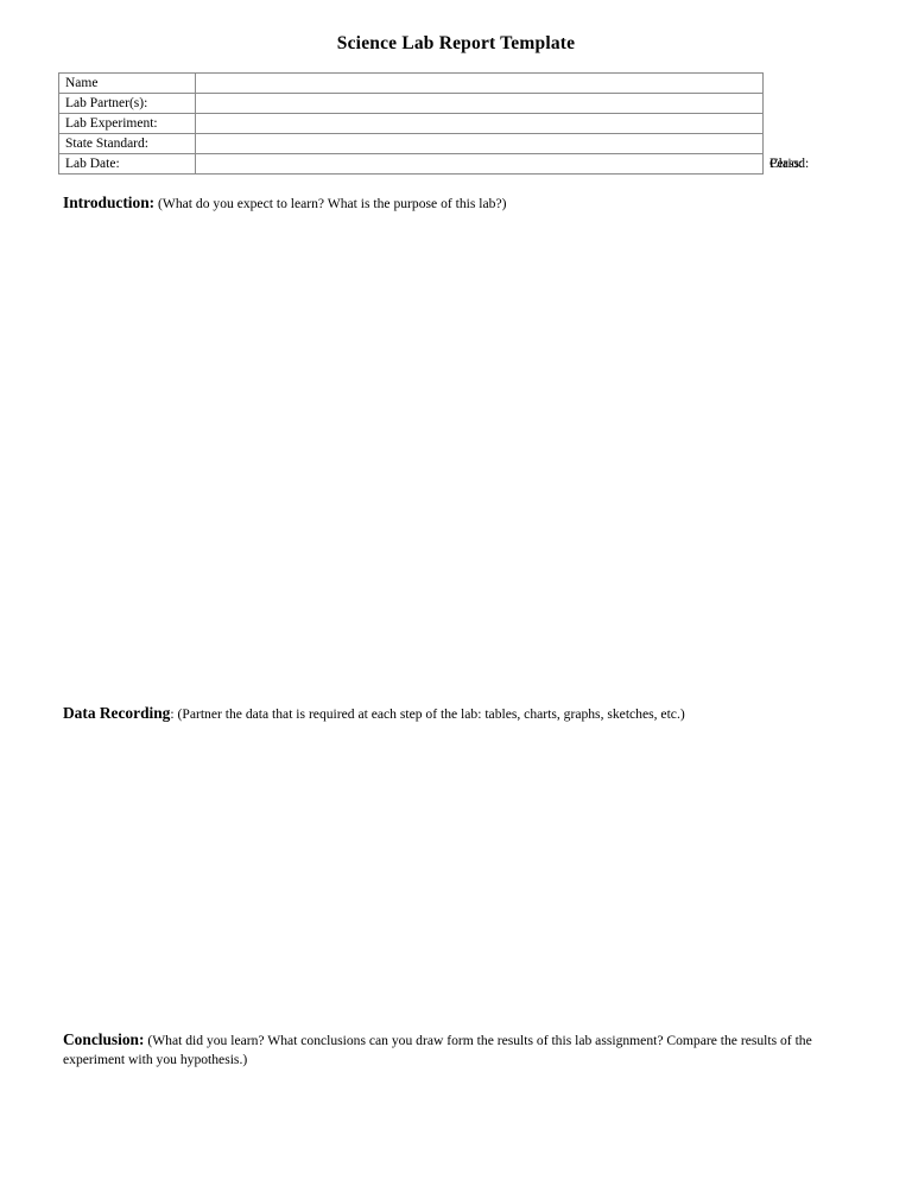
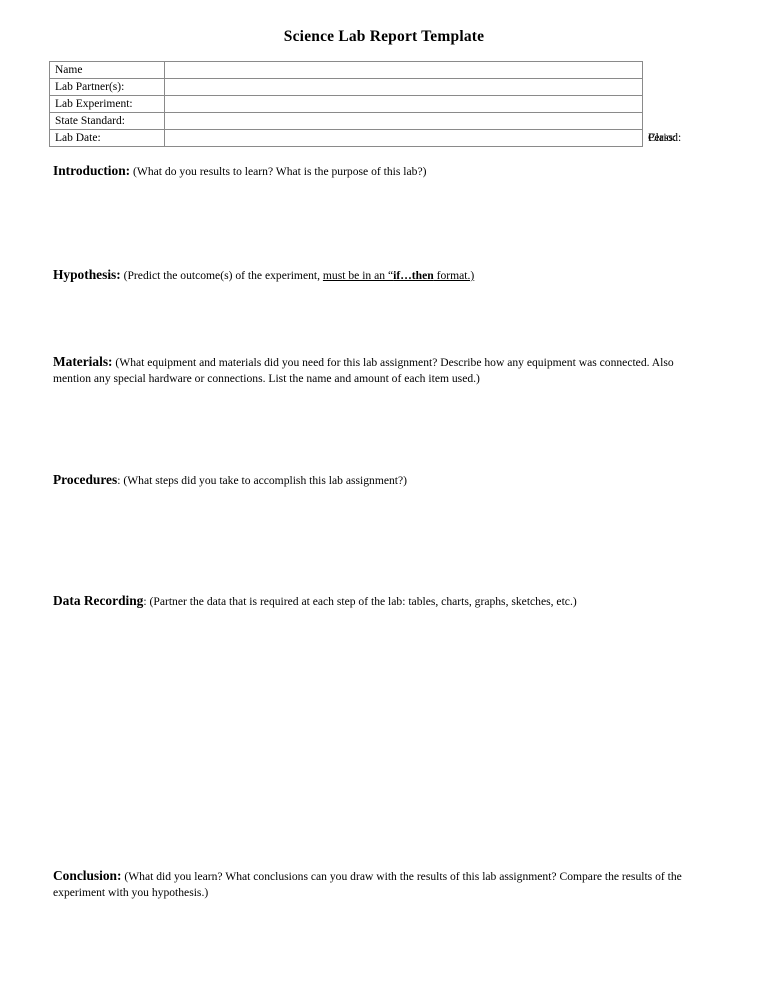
  Science Lab Report Template
  Name
  Lab Partner(s):
  Lab Experiment:
  State Standard:
  Lab Date:				Period:
- Introduction: (What do you expect to learn? What is the purpose of this lab?)
+ Introduction: (What do you results to learn? What is the purpose of this lab?)
+ Hypothesis: (Predict the outcome(s) of the experiment, must be in an “if…then format.)
+ Materials: (What equipment and materials did you need for this lab assignment? Describe how any equipment was connected. Also mention any special hardware or connections. List the name and amount of each item used.)
+ Procedures: (What steps did you take to accomplish this lab assignment?)
  Data Recording: (Partner the data that is required at each step of the lab: tables, charts, graphs, sketches, etc.)
- Conclusion: (What did you learn? What conclusions can you draw form the results of this lab assignment? Compare the results of the experiment with you hypothesis.)
+ Conclusion: (What did you learn? What conclusions can you draw with the results of this lab assignment? Compare the results of the experiment with you hypothesis.)
